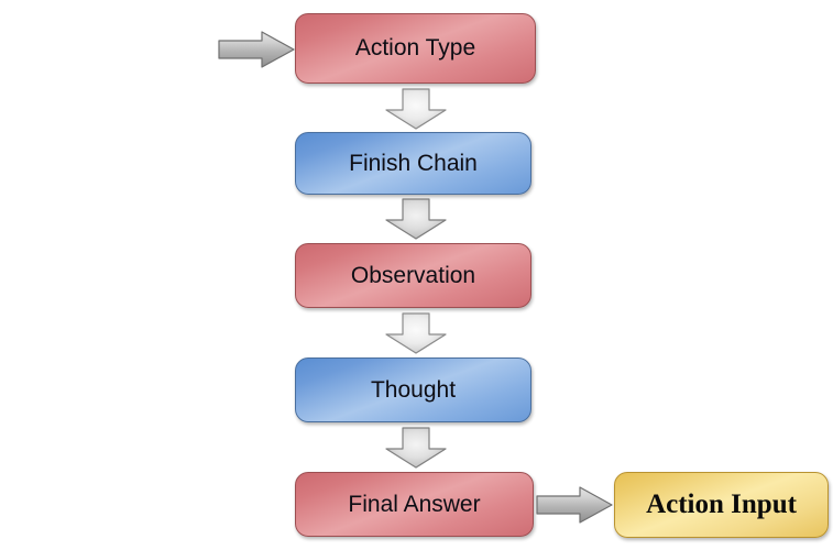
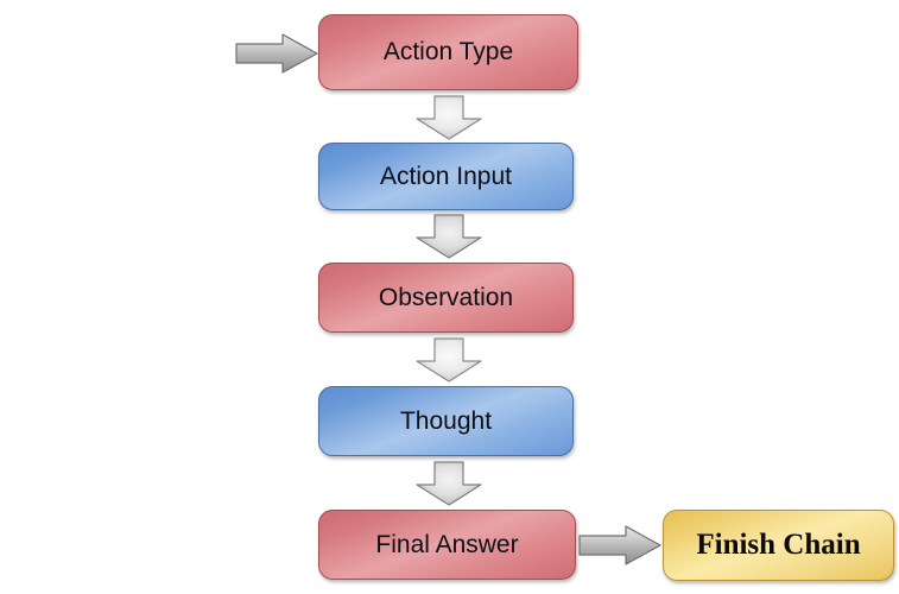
  Action Type
- Finish Chain
+ Action Input
  Observation
  Thought
  Final Answer
- Action Input
+ Finish Chain
